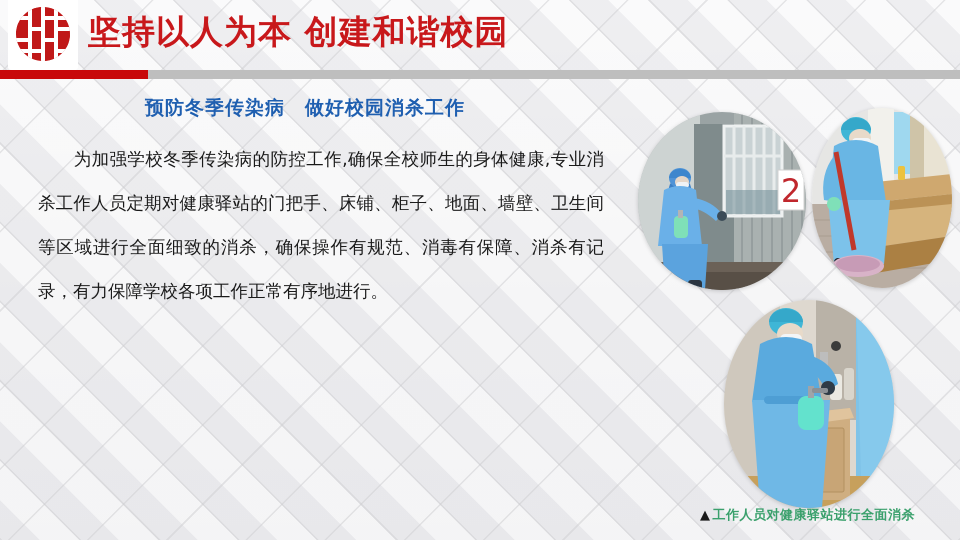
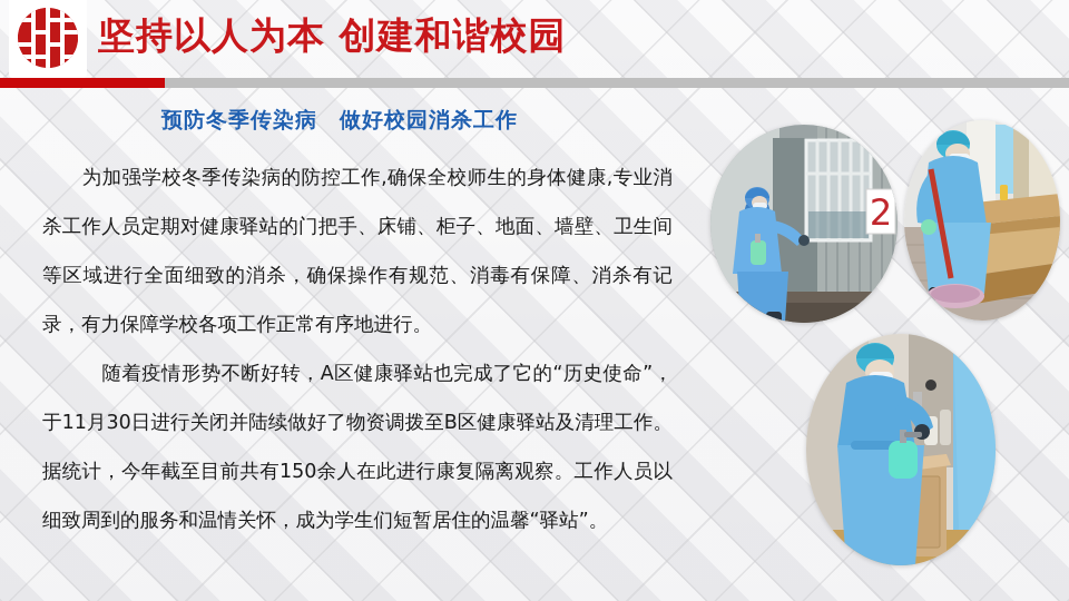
  坚持以人为本 创建和谐校园
  预防冬季传染病 做好校园消杀工作
  为加强学校冬季传染病的防控工作,确保全校师生的身体健康,专业消杀工作人员定期对健康驿站的门把手、床铺、柜子、地面、墙壁、卫生间等区域进行全面细致的消杀，确保操作有规范、消毒有保障、消杀有记录，有力保障学校各项工作正常有序地进行。
+ 随着疫情形势不断好转，A区健康驿站也完成了它的“历史使命”，于11月30日进行关闭并陆续做好了物资调拨至B区健康驿站及清理工作。据统计，今年截至目前共有150余人在此进行康复隔离观察。工作人员以细致周到的服务和温情关怀，成为学生们短暂居住的温馨“驿站”。
  2
- ▲ 工作人员对健康驿站进行全面消杀
